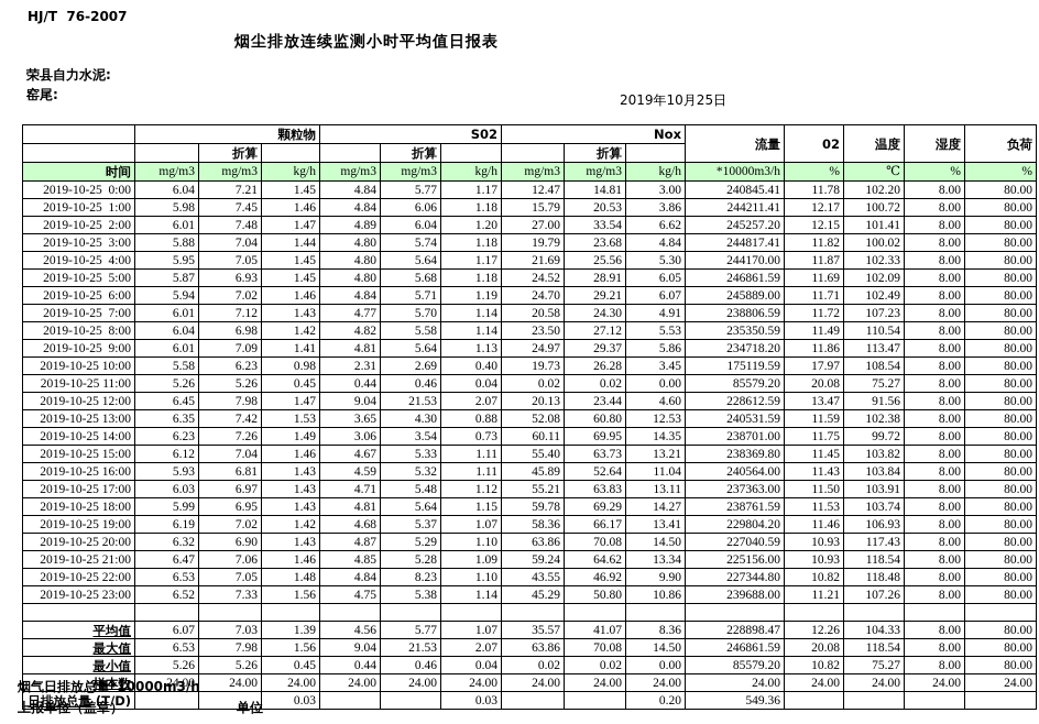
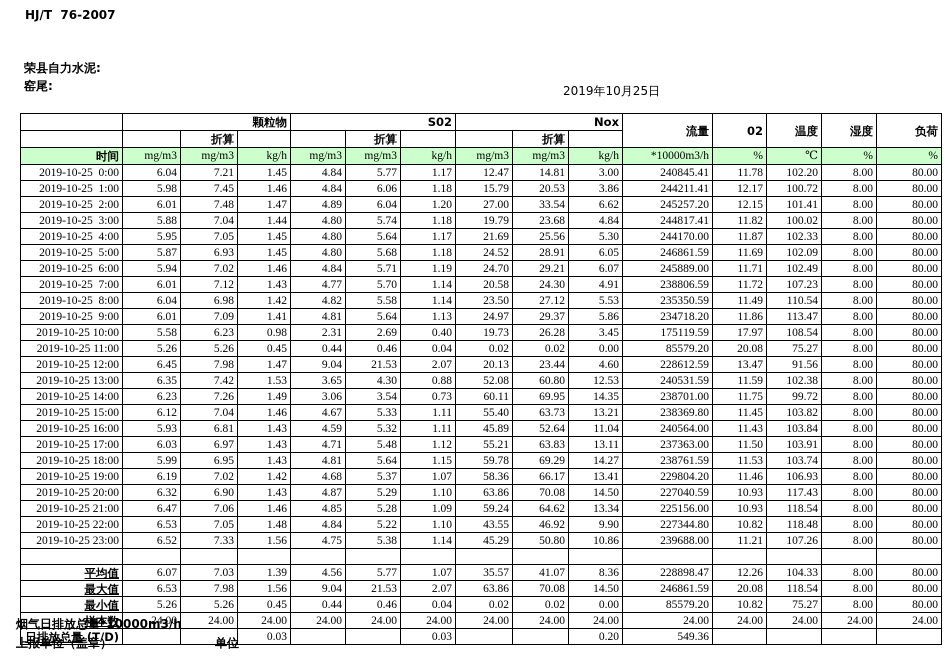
  HJ/T 76-2007
- 烟尘排放连续监测小时平均值日报表
  荣县自力水泥:
  窑尾:
  2019年10月25日
  	颗粒物	S02	Nox	流量	02	温度	湿度	负荷
  		折算			折算			折算
  时间	mg/m3	mg/m3	kg/h	mg/m3	mg/m3	kg/h	mg/m3	mg/m3	kg/h	*10000m3/h	%	℃	%	%
  2019-10-25 0:00	6.04	7.21	1.45	4.84	5.77	1.17	12.47	14.81	3.00	240845.41	11.78	102.20	8.00	80.00
  2019-10-25 1:00	5.98	7.45	1.46	4.84	6.06	1.18	15.79	20.53	3.86	244211.41	12.17	100.72	8.00	80.00
  2019-10-25 2:00	6.01	7.48	1.47	4.89	6.04	1.20	27.00	33.54	6.62	245257.20	12.15	101.41	8.00	80.00
  2019-10-25 3:00	5.88	7.04	1.44	4.80	5.74	1.18	19.79	23.68	4.84	244817.41	11.82	100.02	8.00	80.00
  2019-10-25 4:00	5.95	7.05	1.45	4.80	5.64	1.17	21.69	25.56	5.30	244170.00	11.87	102.33	8.00	80.00
  2019-10-25 5:00	5.87	6.93	1.45	4.80	5.68	1.18	24.52	28.91	6.05	246861.59	11.69	102.09	8.00	80.00
  2019-10-25 6:00	5.94	7.02	1.46	4.84	5.71	1.19	24.70	29.21	6.07	245889.00	11.71	102.49	8.00	80.00
  2019-10-25 7:00	6.01	7.12	1.43	4.77	5.70	1.14	20.58	24.30	4.91	238806.59	11.72	107.23	8.00	80.00
  2019-10-25 8:00	6.04	6.98	1.42	4.82	5.58	1.14	23.50	27.12	5.53	235350.59	11.49	110.54	8.00	80.00
  2019-10-25 9:00	6.01	7.09	1.41	4.81	5.64	1.13	24.97	29.37	5.86	234718.20	11.86	113.47	8.00	80.00
  2019-10-25 10:00	5.58	6.23	0.98	2.31	2.69	0.40	19.73	26.28	3.45	175119.59	17.97	108.54	8.00	80.00
  2019-10-25 11:00	5.26	5.26	0.45	0.44	0.46	0.04	0.02	0.02	0.00	85579.20	20.08	75.27	8.00	80.00
  2019-10-25 12:00	6.45	7.98	1.47	9.04	21.53	2.07	20.13	23.44	4.60	228612.59	13.47	91.56	8.00	80.00
  2019-10-25 13:00	6.35	7.42	1.53	3.65	4.30	0.88	52.08	60.80	12.53	240531.59	11.59	102.38	8.00	80.00
  2019-10-25 14:00	6.23	7.26	1.49	3.06	3.54	0.73	60.11	69.95	14.35	238701.00	11.75	99.72	8.00	80.00
  2019-10-25 15:00	6.12	7.04	1.46	4.67	5.33	1.11	55.40	63.73	13.21	238369.80	11.45	103.82	8.00	80.00
  2019-10-25 16:00	5.93	6.81	1.43	4.59	5.32	1.11	45.89	52.64	11.04	240564.00	11.43	103.84	8.00	80.00
  2019-10-25 17:00	6.03	6.97	1.43	4.71	5.48	1.12	55.21	63.83	13.11	237363.00	11.50	103.91	8.00	80.00
  2019-10-25 18:00	5.99	6.95	1.43	4.81	5.64	1.15	59.78	69.29	14.27	238761.59	11.53	103.74	8.00	80.00
  2019-10-25 19:00	6.19	7.02	1.42	4.68	5.37	1.07	58.36	66.17	13.41	229804.20	11.46	106.93	8.00	80.00
  2019-10-25 20:00	6.32	6.90	1.43	4.87	5.29	1.10	63.86	70.08	14.50	227040.59	10.93	117.43	8.00	80.00
  2019-10-25 21:00	6.47	7.06	1.46	4.85	5.28	1.09	59.24	64.62	13.34	225156.00	10.93	118.54	8.00	80.00
- 2019-10-25 22:00	6.53	7.05	1.48	4.84	8.23	1.10	43.55	46.92	9.90	227344.80	10.82	118.48	8.00	80.00
+ 2019-10-25 22:00	6.53	7.05	1.48	4.84	5.22	1.10	43.55	46.92	9.90	227344.80	10.82	118.48	8.00	80.00
  2019-10-25 23:00	6.52	7.33	1.56	4.75	5.38	1.14	45.29	50.80	10.86	239688.00	11.21	107.26	8.00	80.00
  平均值	6.07	7.03	1.39	4.56	5.77	1.07	35.57	41.07	8.36	228898.47	12.26	104.33	8.00	80.00
  最大值	6.53	7.98	1.56	9.04	21.53	2.07	63.86	70.08	14.50	246861.59	20.08	118.54	8.00	80.00
  最小值	5.26	5.26	0.45	0.44	0.46	0.04	0.02	0.02	0.00	85579.20	10.82	75.27	8.00	80.00
  样本数	24.00	24.00	24.00	24.00	24.00	24.00	24.00	24.00	24.00	24.00	24.00	24.00	24.00	24.00
  日排放总量 (T/D)			0.03			0.03			0.20	549.36
  烟气日排放总量*10000m3/h
  上报单位（盖章）
  单位
